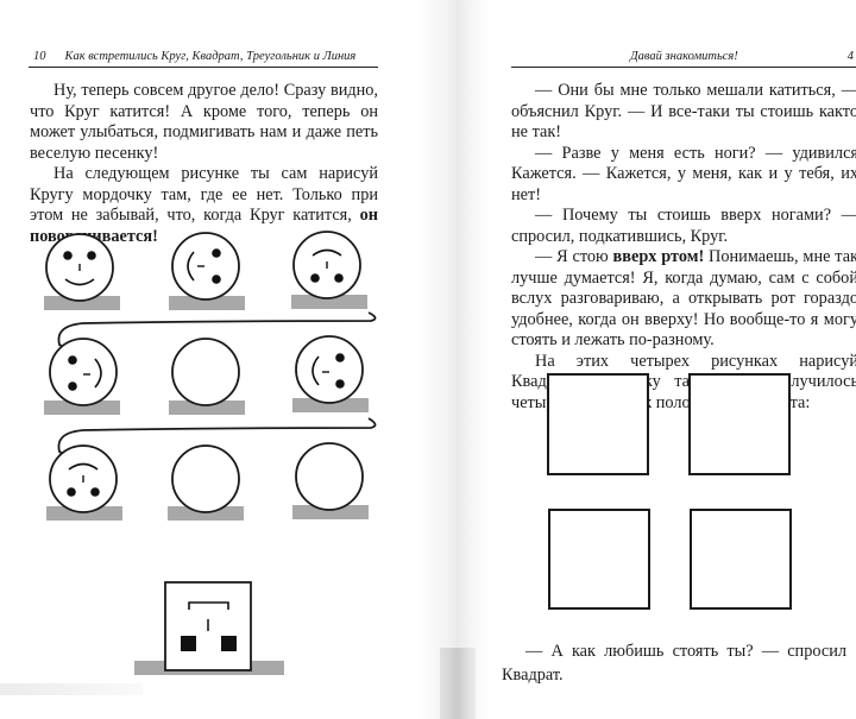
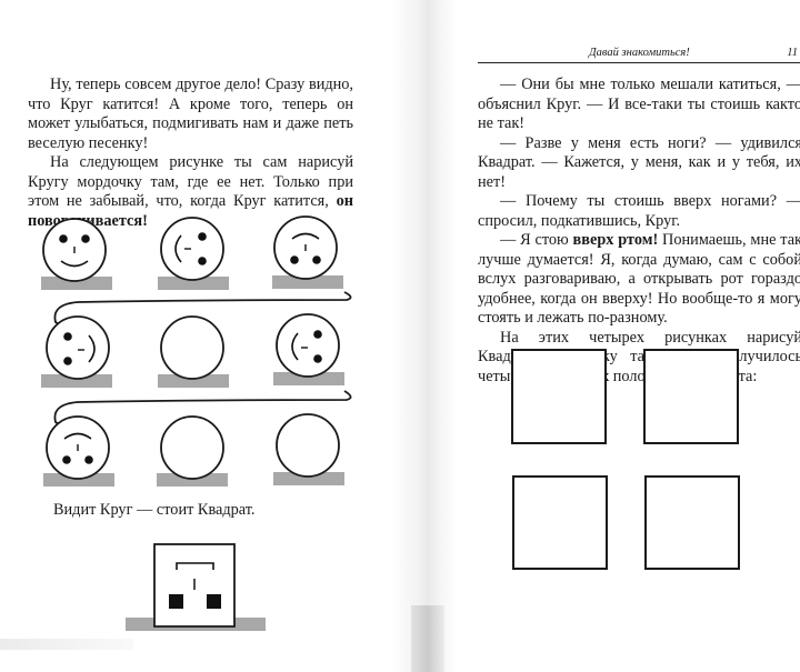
- 10 Как встретились Круг, Квадрат, Треугольник и Линия
  Ну, теперь совсем другое дело! Сразу видно, что Круг катится! А кроме того, теперь он может улыбаться, подмигивать нам и даже петь веселую песенку!
  На следующем рисунке ты сам нарисуй Кругу мордочку там, где ее нет. Только при этом не забывай, что, когда Круг катится, он повоивается!
+ Видит Круг — стоит Квадрат.
  Давай знакомиться!
- 4
+ 11
  — Они бы мне только мешали катиться, — объяснил Круг. — И все-таки ты стоишь както не так!
- — Разве у меня есть ноги? — удивился Кажется. — Кажется, у меня, как и у тебя, их нет!
+ — Разве у меня есть ноги? — удивился Квадрат. — Кажется, у меня, как и у тебя, их нет!
  — Почему ты стоишь вверх ногами? — спросил, подкатившись, Круг.
  — Я стою вверх ртом! Понимаешь, мне так лучше думается! Я, когда думаю, сам с собой вслух разговариваю, а открывать рот гораздо удобнее, когда он вверху! Но вообще-то я могу стоять и лежать по-разному.
- — А как любишь стоять ты? — спросил Квадрат.
